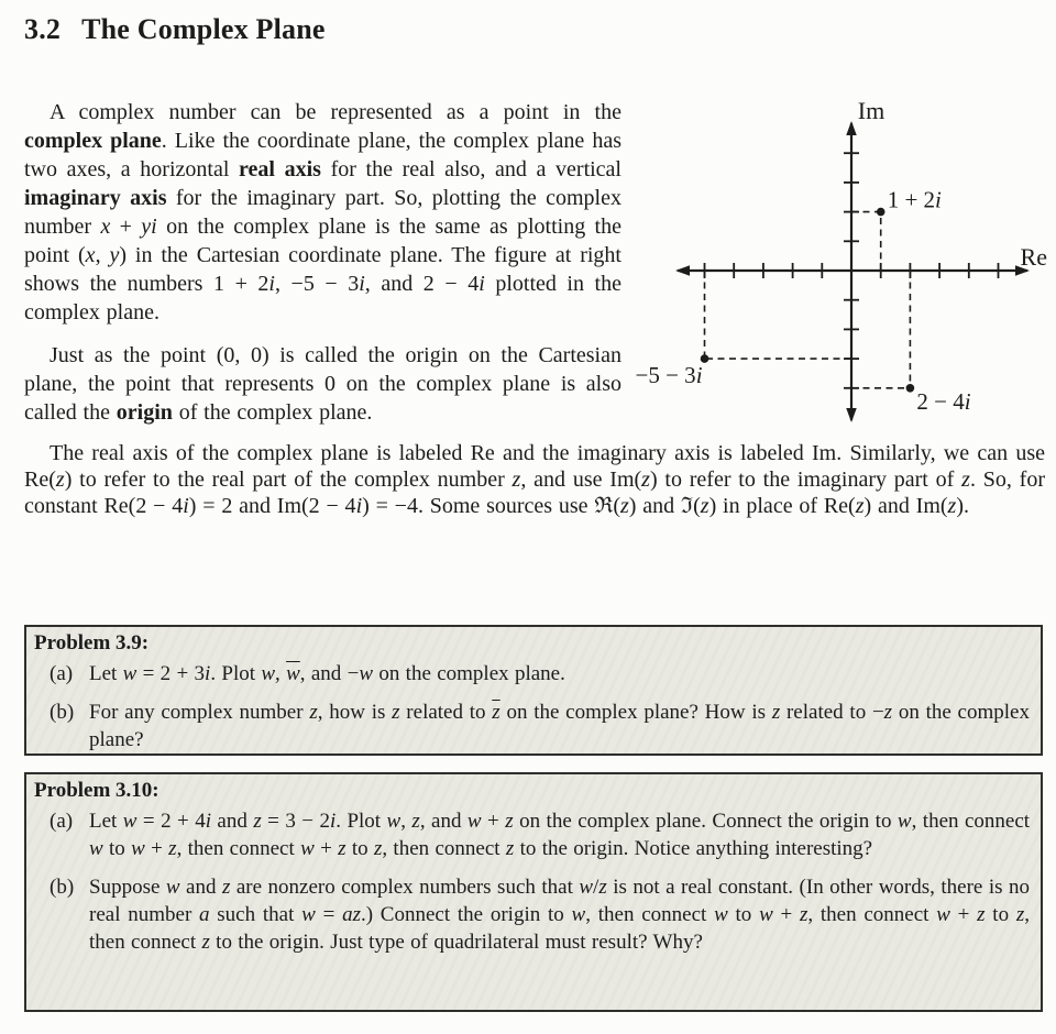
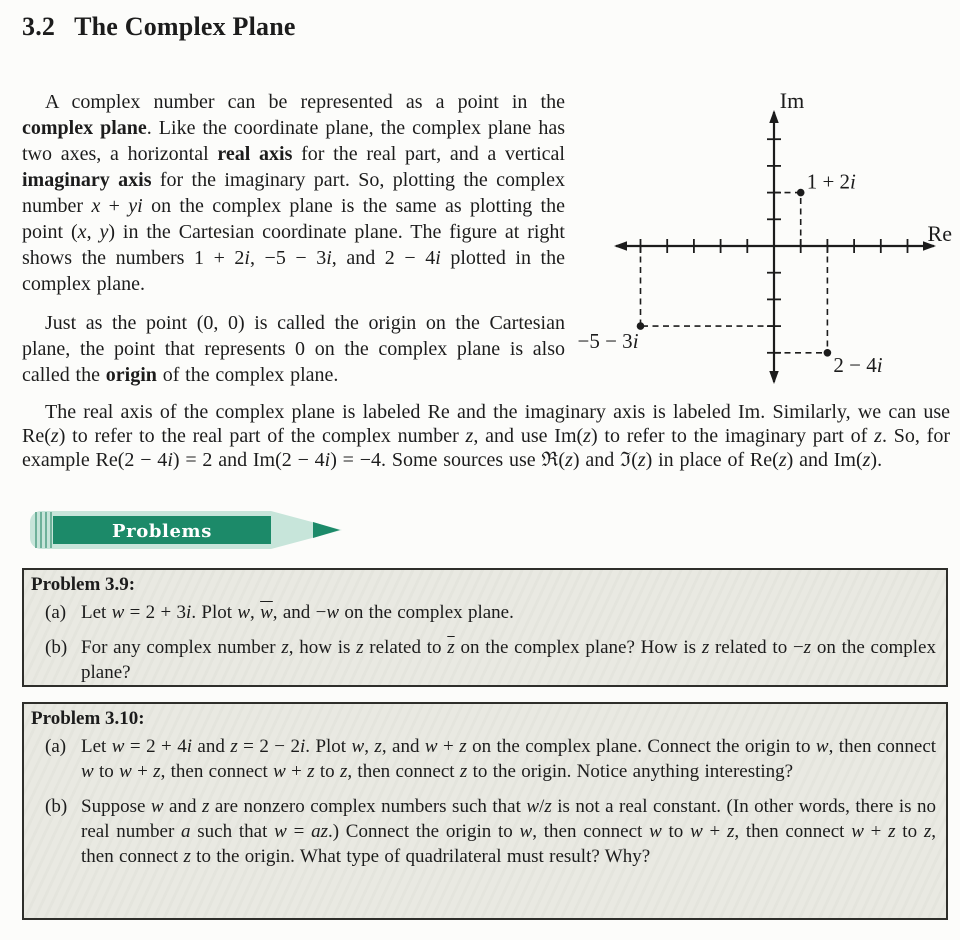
  3.2 The Complex Plane
- A complex number can be represented as a point in the complex plane. Like the coordinate plane, the complex plane has two axes, a horizontal real axis for the real also, and a vertical imaginary axis for the imaginary part. So, plotting the complex number x + yi on the complex plane is the same as plotting the point (x, y) in the Cartesian coordinate plane. The figure at right shows the numbers 1 + 2i, −5 − 3i, and 2 − 4i plotted in the complex plane.
+ A complex number can be represented as a point in the complex plane. Like the coordinate plane, the complex plane has two axes, a horizontal real axis for the real part, and a vertical imaginary axis for the imaginary part. So, plotting the complex number x + yi on the complex plane is the same as plotting the point (x, y) in the Cartesian coordinate plane. The figure at right shows the numbers 1 + 2i, −5 − 3i, and 2 − 4i plotted in the complex plane.
  Just as the point (0, 0) is called the origin on the Cartesian plane, the point that represents 0 on the complex plane is also called the origin of the complex plane.
  1 + 2i
  −5 − 3i
  2 − 4i
  Im
  Re
- The real axis of the complex plane is labeled Re and the imaginary axis is labeled Im. Similarly, we can use Re(z) to refer to the real part of the complex number z, and use Im(z) to refer to the imaginary part of z. So, for constant Re(2 − 4i) = 2 and Im(2 − 4i) = −4. Some sources use ℜ(z) and ℑ(z) in place of Re(z) and Im(z).
+ The real axis of the complex plane is labeled Re and the imaginary axis is labeled Im. Similarly, we can use Re(z) to refer to the real part of the complex number z, and use Im(z) to refer to the imaginary part of z. So, for example Re(2 − 4i) = 2 and Im(2 − 4i) = −4. Some sources use ℜ(z) and ℑ(z) in place of Re(z) and Im(z).
+ Problems
  Problem 3.9:
  (a)
  Let w = 2 + 3i. Plot w, w, and −w on the complex plane.
  (b)
  For any complex number z, how is z related to z on the complex plane? How is z related to −z on the complex plane?
  Problem 3.10:
  (a)
- Let w = 2 + 4i and z = 3 − 2i. Plot w, z, and w + z on the complex plane. Connect the origin to w, then connect w to w + z, then connect w + z to z, then connect z to the origin. Notice anything interesting?
+ Let w = 2 + 4i and z = 2 − 2i. Plot w, z, and w + z on the complex plane. Connect the origin to w, then connect w to w + z, then connect w + z to z, then connect z to the origin. Notice anything interesting?
  (b)
- Suppose w and z are nonzero complex numbers such that w/z is not a real constant. (In other words, there is no real number a such that w = az.) Connect the origin to w, then connect w to w + z, then connect w + z to z, then connect z to the origin. Just type of quadrilateral must result? Why?
+ Suppose w and z are nonzero complex numbers such that w/z is not a real constant. (In other words, there is no real number a such that w = az.) Connect the origin to w, then connect w to w + z, then connect w + z to z, then connect z to the origin. What type of quadrilateral must result? Why?
